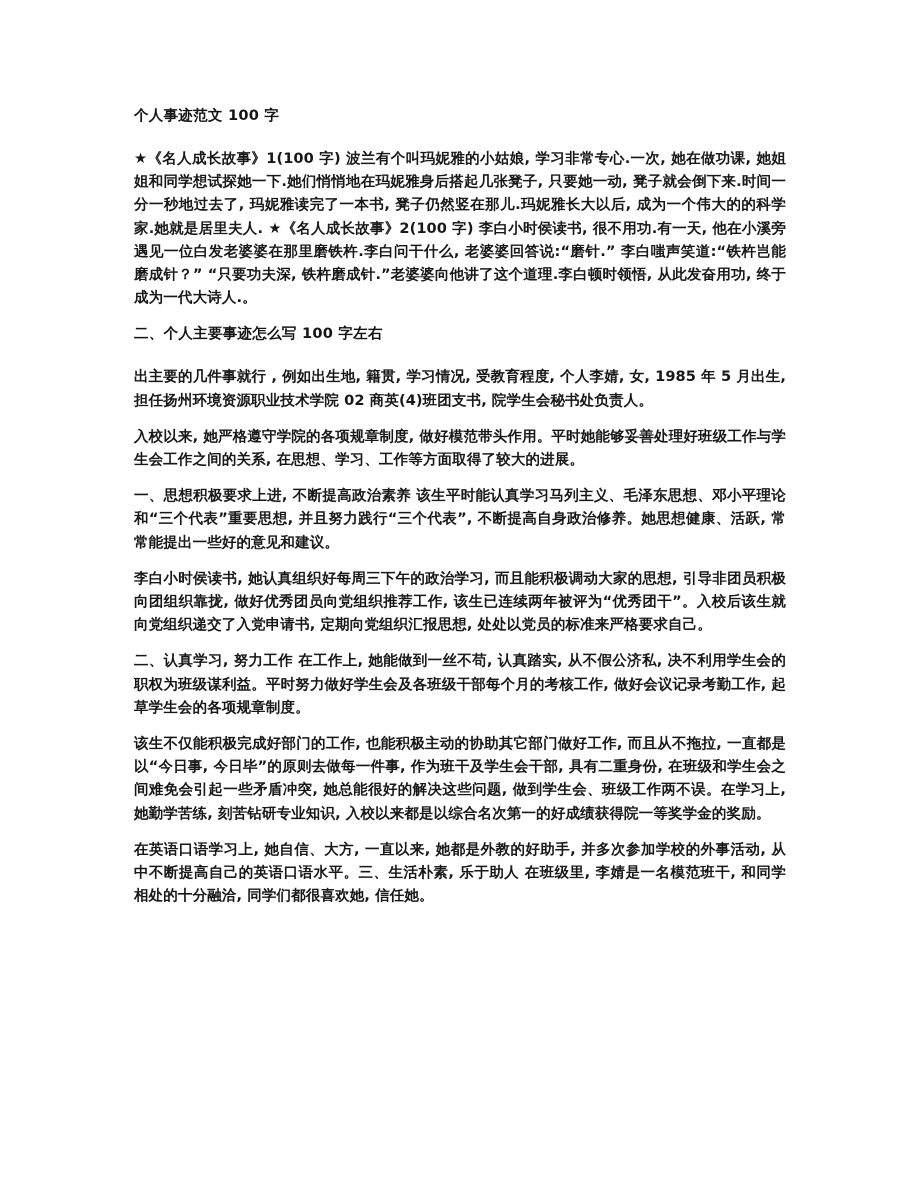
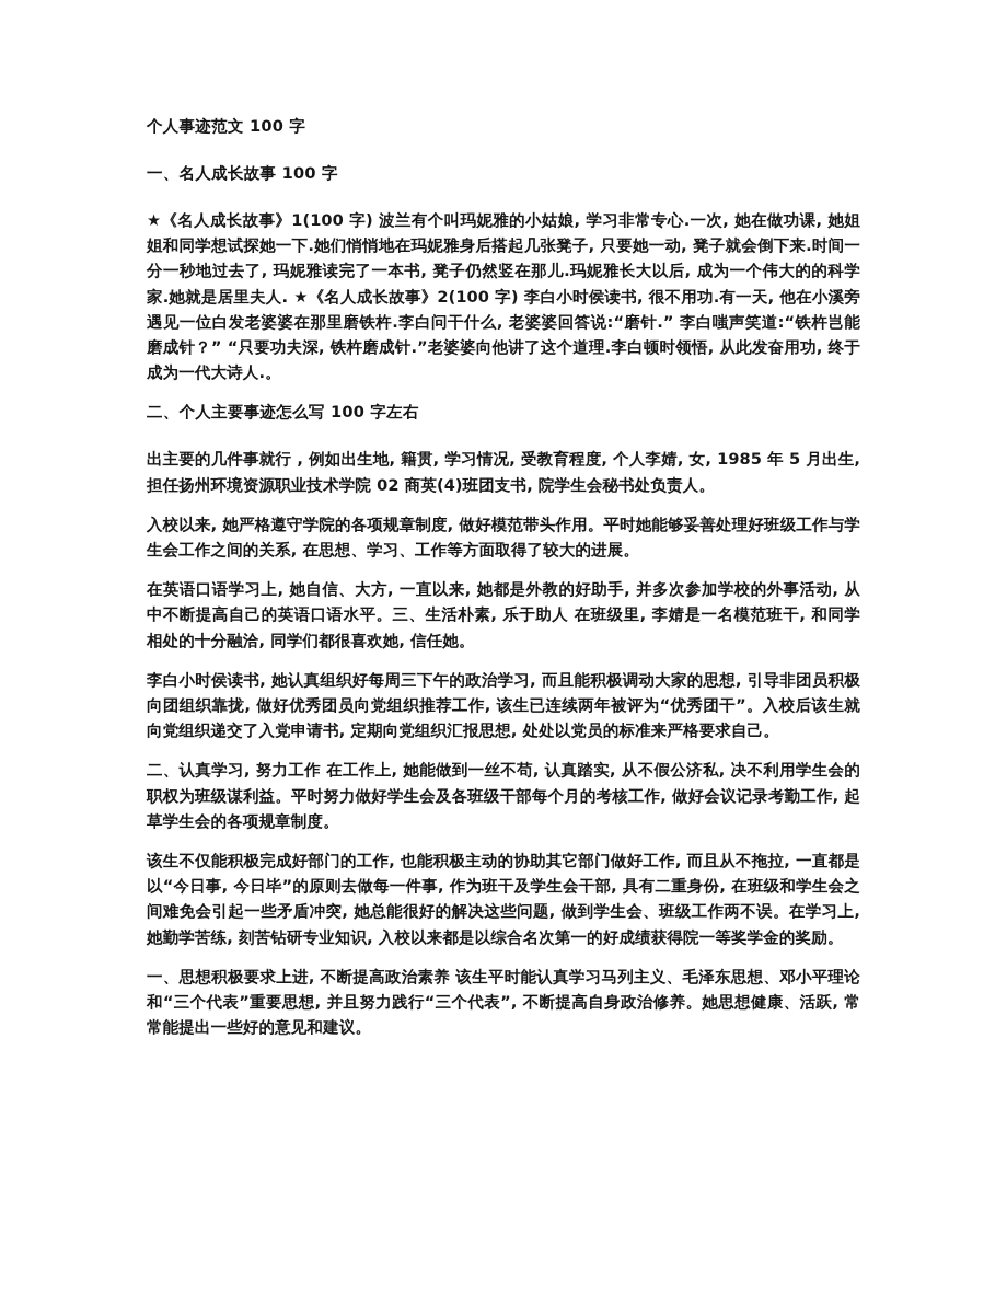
  个人事迹范文 100 字
+ 一、名人成长故事 100 字
  ★《名人成长故事》1(100 字) 波兰有个叫玛妮雅的小姑娘, 学习非常专心.一次, 她在做功课, 她姐姐和同学想试探她一下.她们悄悄地在玛妮雅身后搭起几张凳子, 只要她一动, 凳子就会倒下来.时间一分一秒地过去了, 玛妮雅读完了一本书, 凳子仍然竖在那儿.玛妮雅长大以后, 成为一个伟大的的科学家.她就是居里夫人. ★《名人成长故事》2(100 字) 李白小时侯读书, 很不用功.有一天, 他在小溪旁遇见一位白发老婆婆在那里磨铁杵.李白问干什么, 老婆婆回答说:“磨针.” 李白嗤声笑道:“铁杵岂能磨成针？” “只要功夫深, 铁杵磨成针.”老婆婆向他讲了这个道理.李白顿时领悟, 从此发奋用功, 终于成为一代大诗人.。
  二、个人主要事迹怎么写 100 字左右
  出主要的几件事就行 , 例如出生地, 籍贯, 学习情况, 受教育程度, 个人李婧, 女, 1985 年 5 月出生, 担任扬州环境资源职业技术学院 02 商英(4)班团支书, 院学生会秘书处负责人。
  入校以来, 她严格遵守学院的各项规章制度, 做好模范带头作用。平时她能够妥善处理好班级工作与学生会工作之间的关系, 在思想、学习、工作等方面取得了较大的进展。
- 一、思想积极要求上进, 不断提高政治素养 该生平时能认真学习马列主义、毛泽东思想、邓小平理论和“三个代表”重要思想, 并且努力践行“三个代表”, 不断提高自身政治修养。她思想健康、活跃, 常常能提出一些好的意见和建议。
+ 在英语口语学习上, 她自信、大方, 一直以来, 她都是外教的好助手, 并多次参加学校的外事活动, 从中不断提高自己的英语口语水平。三、生活朴素, 乐于助人 在班级里, 李婧是一名模范班干, 和同学相处的十分融洽, 同学们都很喜欢她, 信任她。
  李白小时侯读书, 她认真组织好每周三下午的政治学习, 而且能积极调动大家的思想, 引导非团员积极向团组织靠拢, 做好优秀团员向党组织推荐工作, 该生已连续两年被评为“优秀团干”。入校后该生就向党组织递交了入党申请书, 定期向党组织汇报思想, 处处以党员的标准来严格要求自己。
  二、认真学习, 努力工作 在工作上, 她能做到一丝不苟, 认真踏实, 从不假公济私, 决不利用学生会的职权为班级谋利益。平时努力做好学生会及各班级干部每个月的考核工作, 做好会议记录考勤工作, 起草学生会的各项规章制度。
  该生不仅能积极完成好部门的工作, 也能积极主动的协助其它部门做好工作, 而且从不拖拉, 一直都是以“今日事, 今日毕”的原则去做每一件事, 作为班干及学生会干部, 具有二重身份, 在班级和学生会之间难免会引起一些矛盾冲突, 她总能很好的解决这些问题, 做到学生会、班级工作两不误。在学习上, 她勤学苦练, 刻苦钻研专业知识, 入校以来都是以综合名次第一的好成绩获得院一等奖学金的奖励。
- 在英语口语学习上, 她自信、大方, 一直以来, 她都是外教的好助手, 并多次参加学校的外事活动, 从中不断提高自己的英语口语水平。三、生活朴素, 乐于助人 在班级里, 李婧是一名模范班干, 和同学相处的十分融洽, 同学们都很喜欢她, 信任她。
+ 一、思想积极要求上进, 不断提高政治素养 该生平时能认真学习马列主义、毛泽东思想、邓小平理论和“三个代表”重要思想, 并且努力践行“三个代表”, 不断提高自身政治修养。她思想健康、活跃, 常常能提出一些好的意见和建议。
